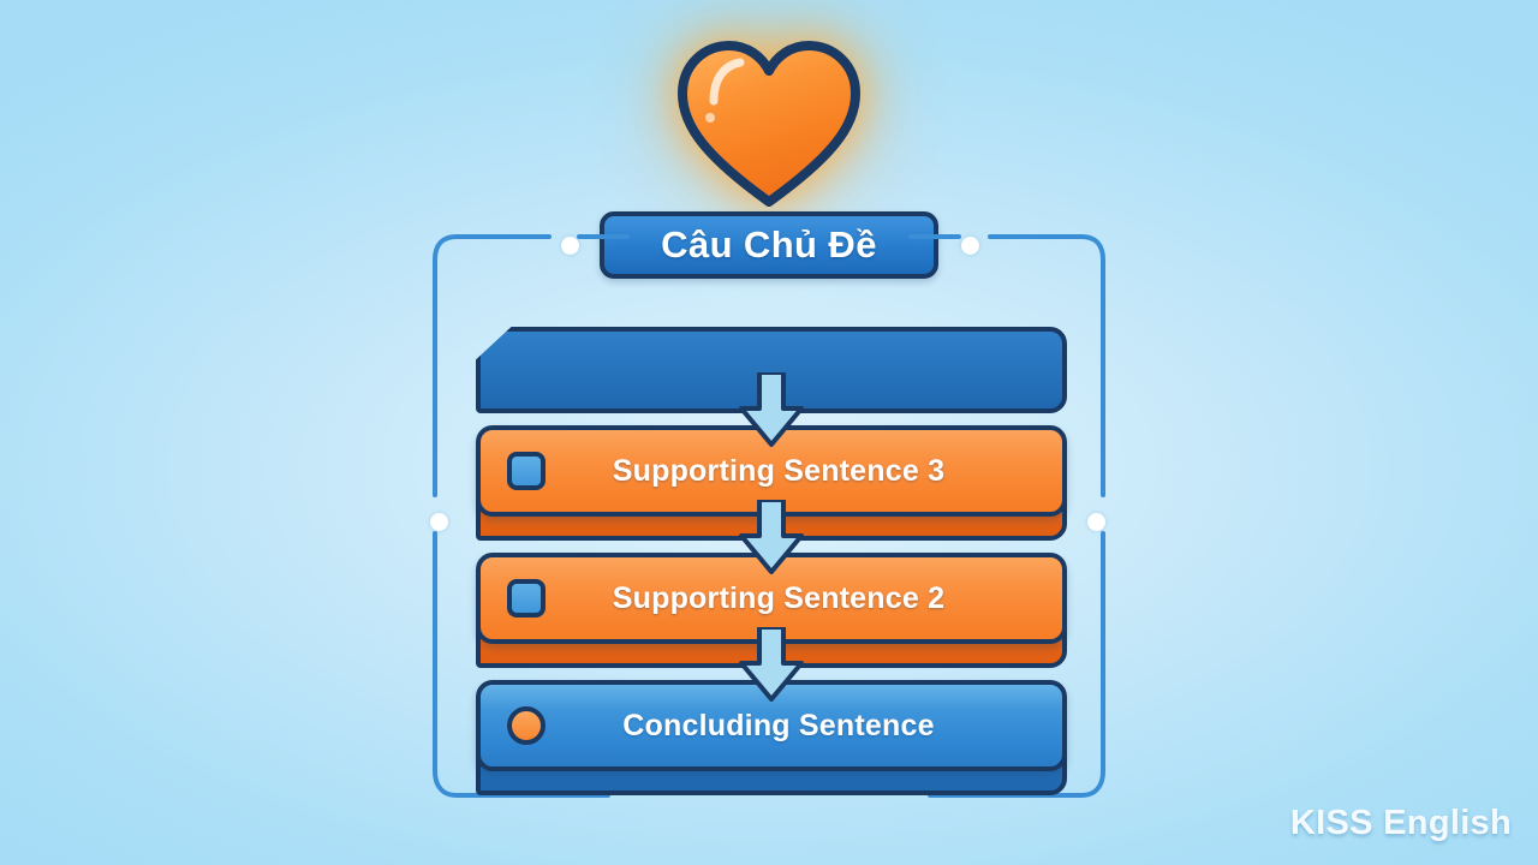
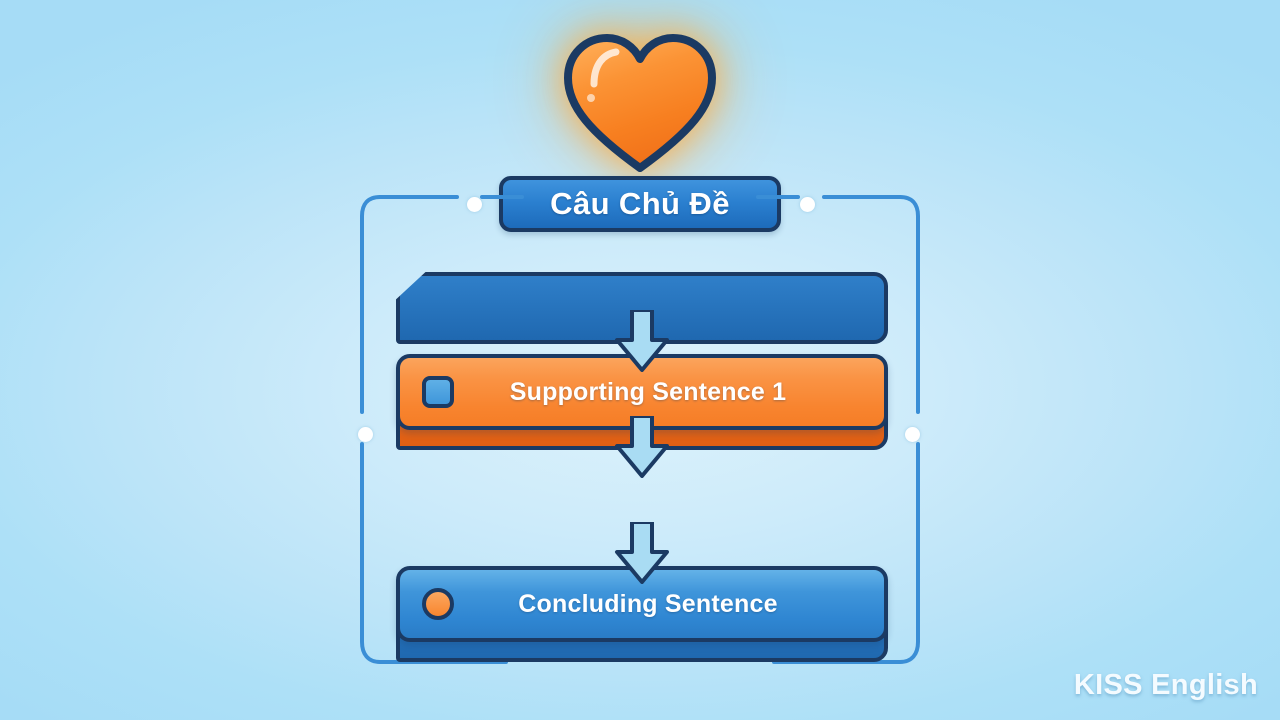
  Câu Chủ Đề
- Supporting Sentence 3
+ Supporting Sentence 1
- Supporting Sentence 2
  Concluding Sentence
  KISS English
